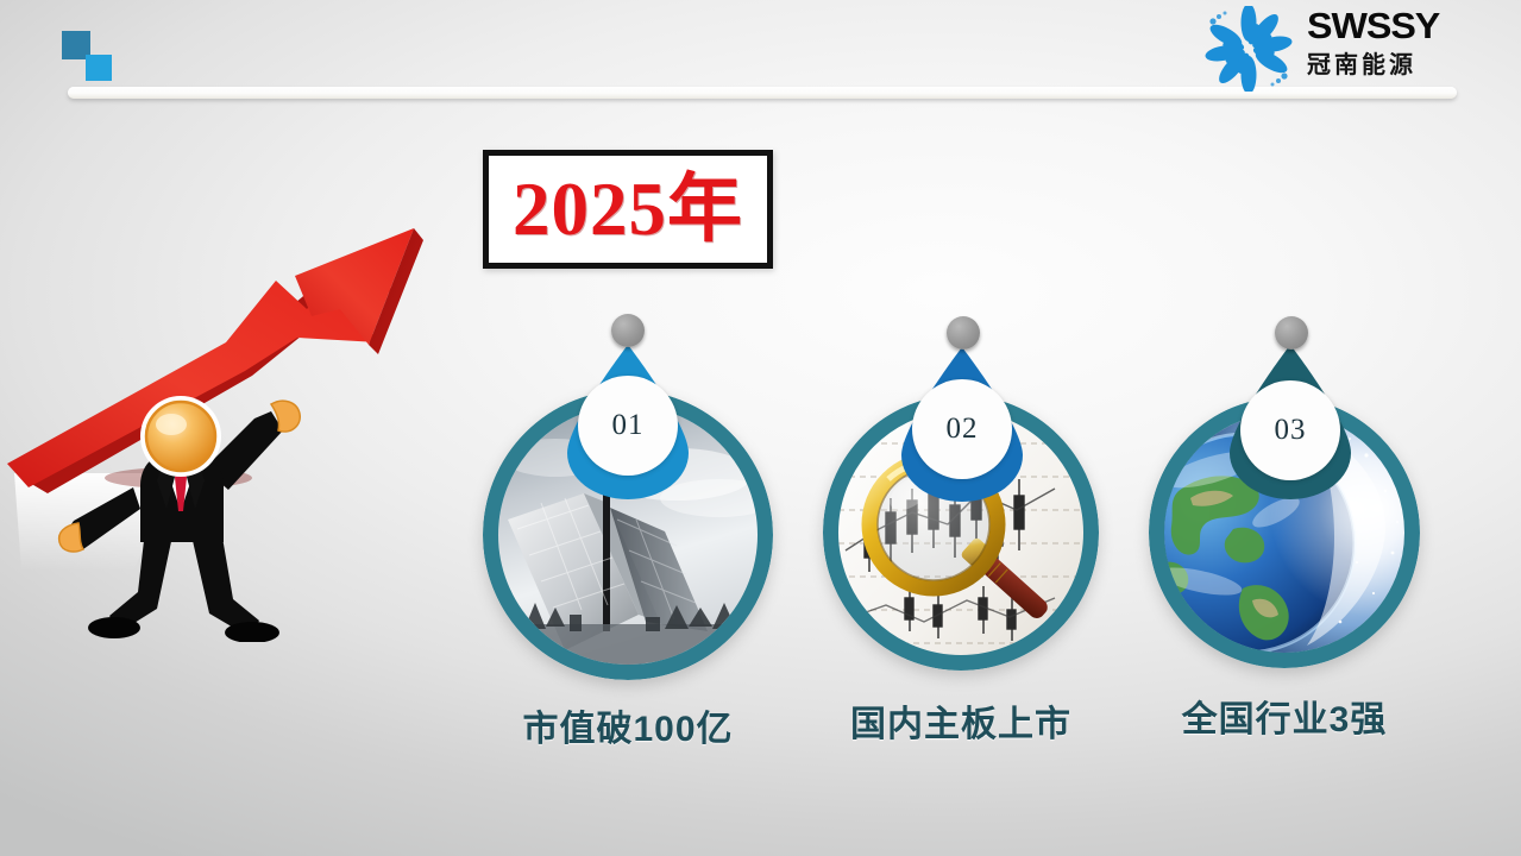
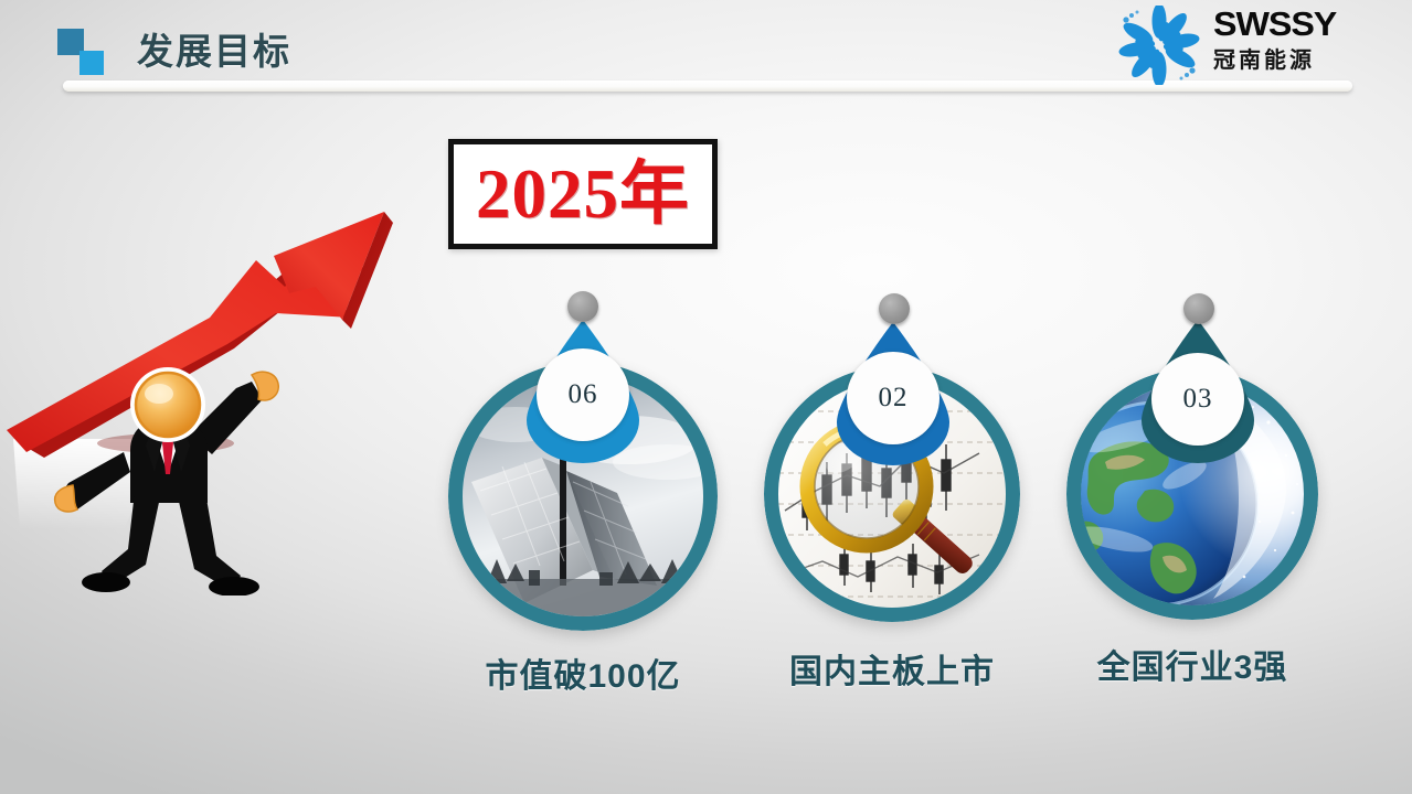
+ 发展目标
  SWSSY
  冠南能源
  2025年
- 01
+ 06
  市值破100亿
  02
  国内主板上市
  03
  全国行业3强
